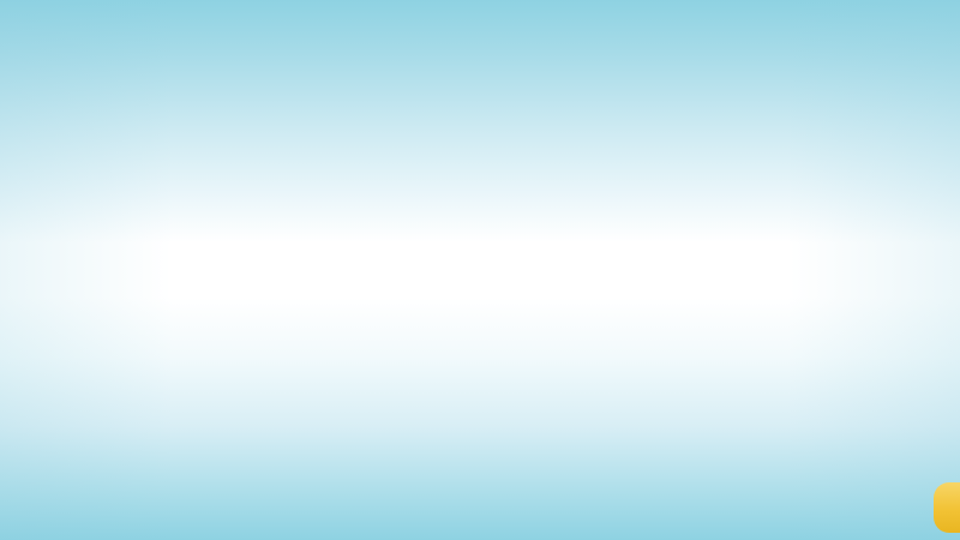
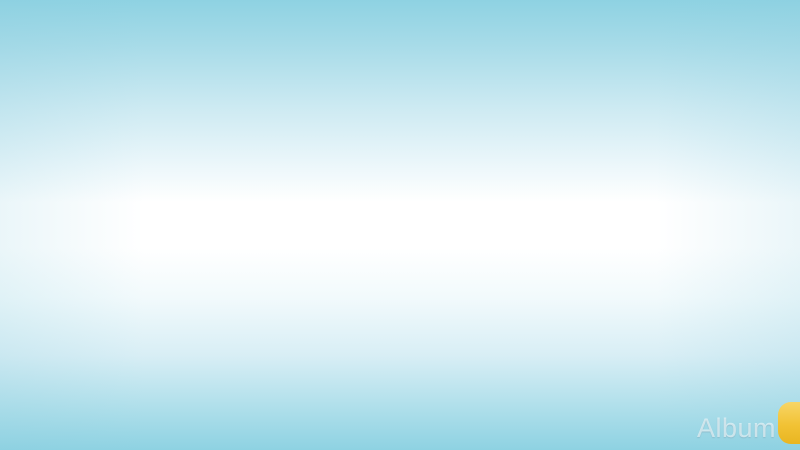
+ Album
